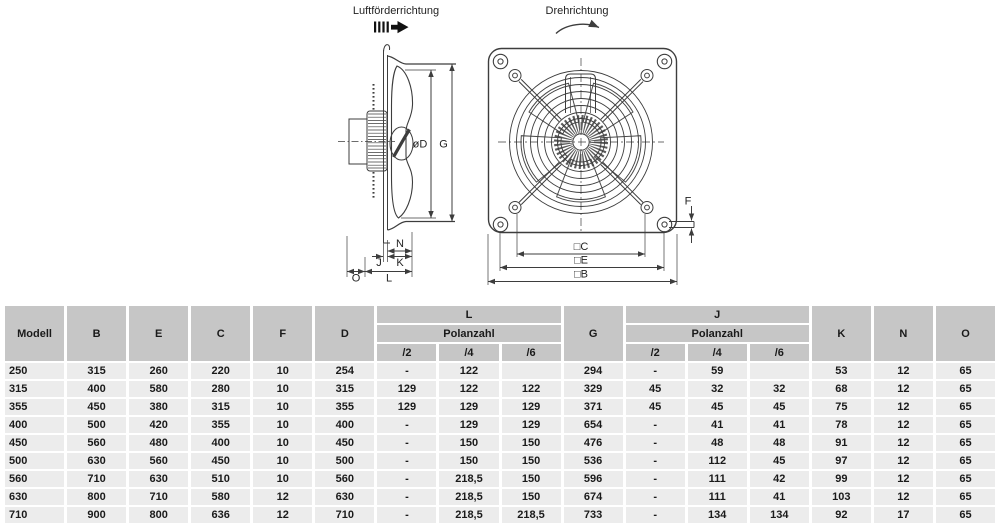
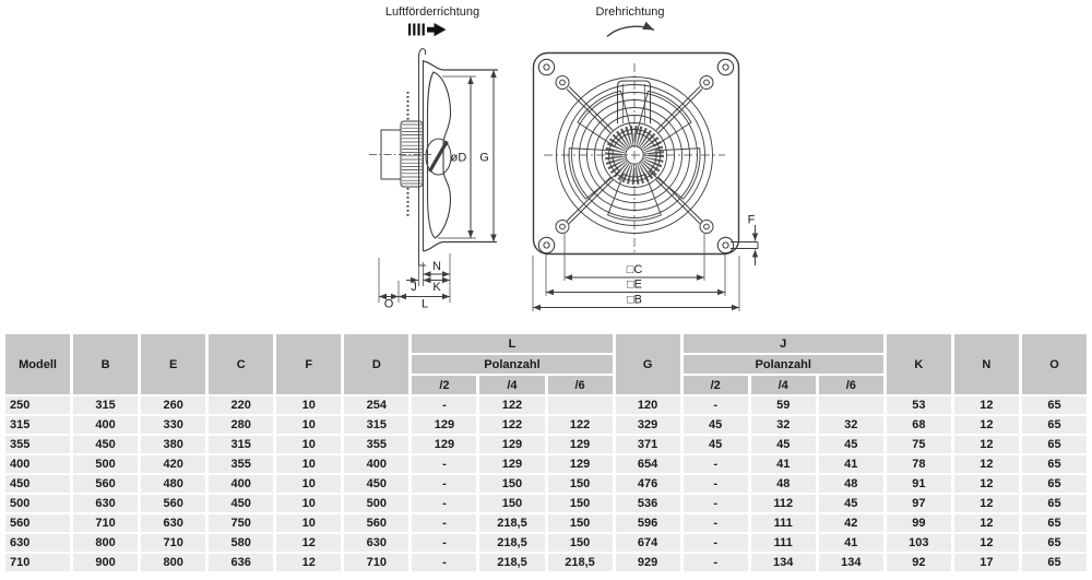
  Luftförderrichtung
  Drehrichtung
  øD
  G
  N
  J
  K
  O
  L
  □C
  □E
  □B
  F
  Modell	B	E	C	F	D	L	G	J	K	N	O
  Polanzahl	Polanzahl
  /2	/4	/6	/2	/4	/6
- 250	315	260	220	10	254	-	122		294	-	59		53	12	65
+ 250	315	260	220	10	254	-	122		120	-	59		53	12	65
- 315	400	580	280	10	315	129	122	122	329	45	32	32	68	12	65
+ 315	400	330	280	10	315	129	122	122	329	45	32	32	68	12	65
  355	450	380	315	10	355	129	129	129	371	45	45	45	75	12	65
  400	500	420	355	10	400	-	129	129	654	-	41	41	78	12	65
  450	560	480	400	10	450	-	150	150	476	-	48	48	91	12	65
  500	630	560	450	10	500	-	150	150	536	-	112	45	97	12	65
- 560	710	630	510	10	560	-	218,5	150	596	-	111	42	99	12	65
+ 560	710	630	750	10	560	-	218,5	150	596	-	111	42	99	12	65
  630	800	710	580	12	630	-	218,5	150	674	-	111	41	103	12	65
- 710	900	800	636	12	710	-	218,5	218,5	733	-	134	134	92	17	65
+ 710	900	800	636	12	710	-	218,5	218,5	929	-	134	134	92	17	65
